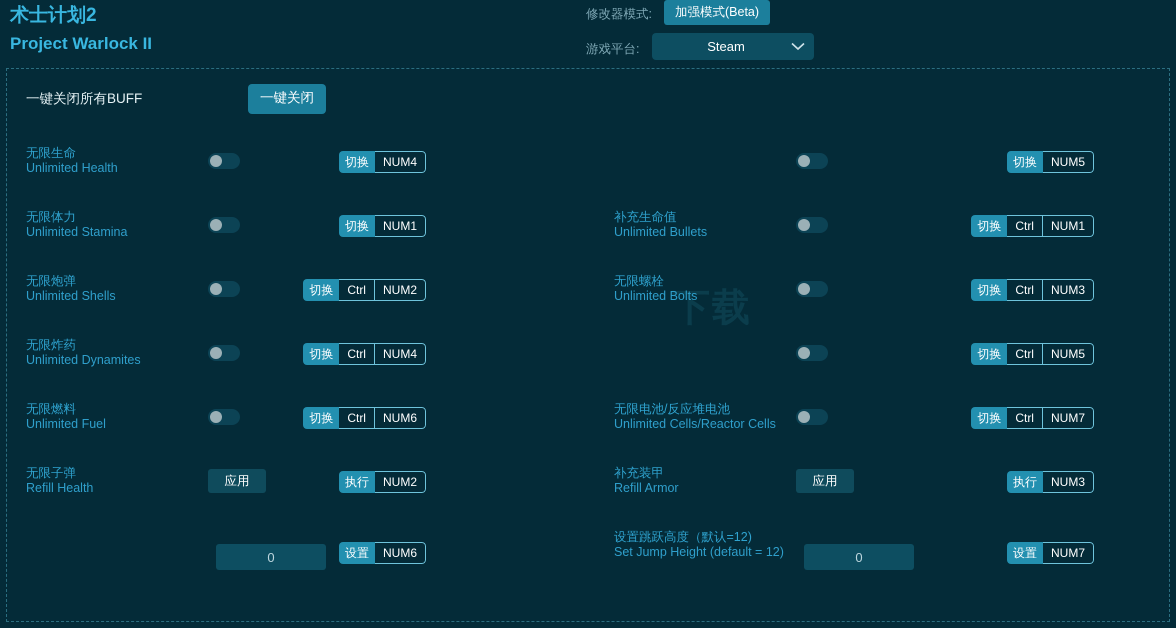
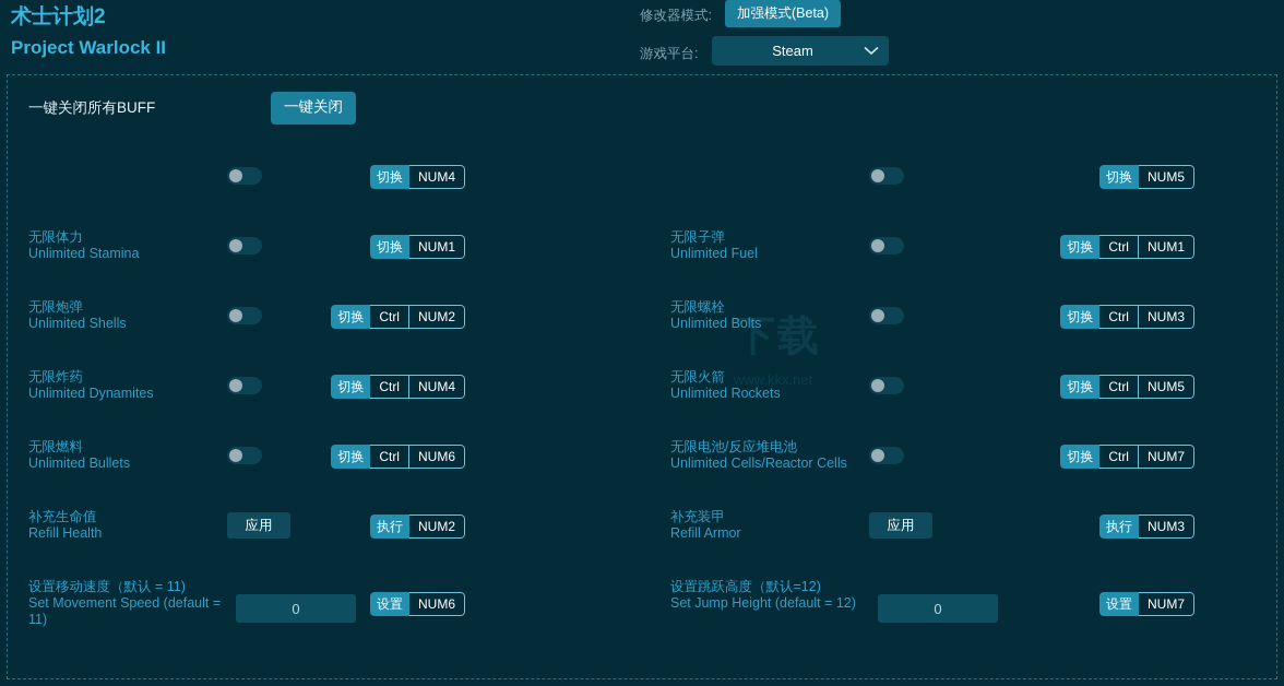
  下载
+ www.kkx.net
  术士计划2
  Project Warlock II
  修改器模式:
  加强模式(Beta)
  游戏平台:
  Steam
  一键关闭所有BUFF
  一键关闭
- 无限生命
- Unlimited Health
  切换
  NUM4
  切换
  NUM5
  无限体力
  Unlimited Stamina
  切换
  NUM1
- 补充生命值
+ 无限子弹
- Unlimited Bullets
+ Unlimited Fuel
  切换
  Ctrl
  NUM1
  无限炮弹
  Unlimited Shells
  切换
  Ctrl
  NUM2
  无限螺栓
  Unlimited Bolts
  切换
  Ctrl
  NUM3
  无限炸药
  Unlimited Dynamites
  切换
  Ctrl
  NUM4
+ 无限火箭
+ Unlimited Rockets
  切换
  Ctrl
  NUM5
  无限燃料
- Unlimited Fuel
+ Unlimited Bullets
  切换
  Ctrl
  NUM6
  无限电池/反应堆电池
  Unlimited Cells/Reactor Cells
  切换
  Ctrl
  NUM7
- 无限子弹
+ 补充生命值
  Refill Health
  应用
  执行
  NUM2
  补充装甲
  Refill Armor
  应用
  执行
  NUM3
+ 设置移动速度（默认 = 11)
+ Set Movement Speed (default = 11)
  0
  设置
  NUM6
  设置跳跃高度（默认=12)
  Set Jump Height (default = 12)
  0
  设置
  NUM7
